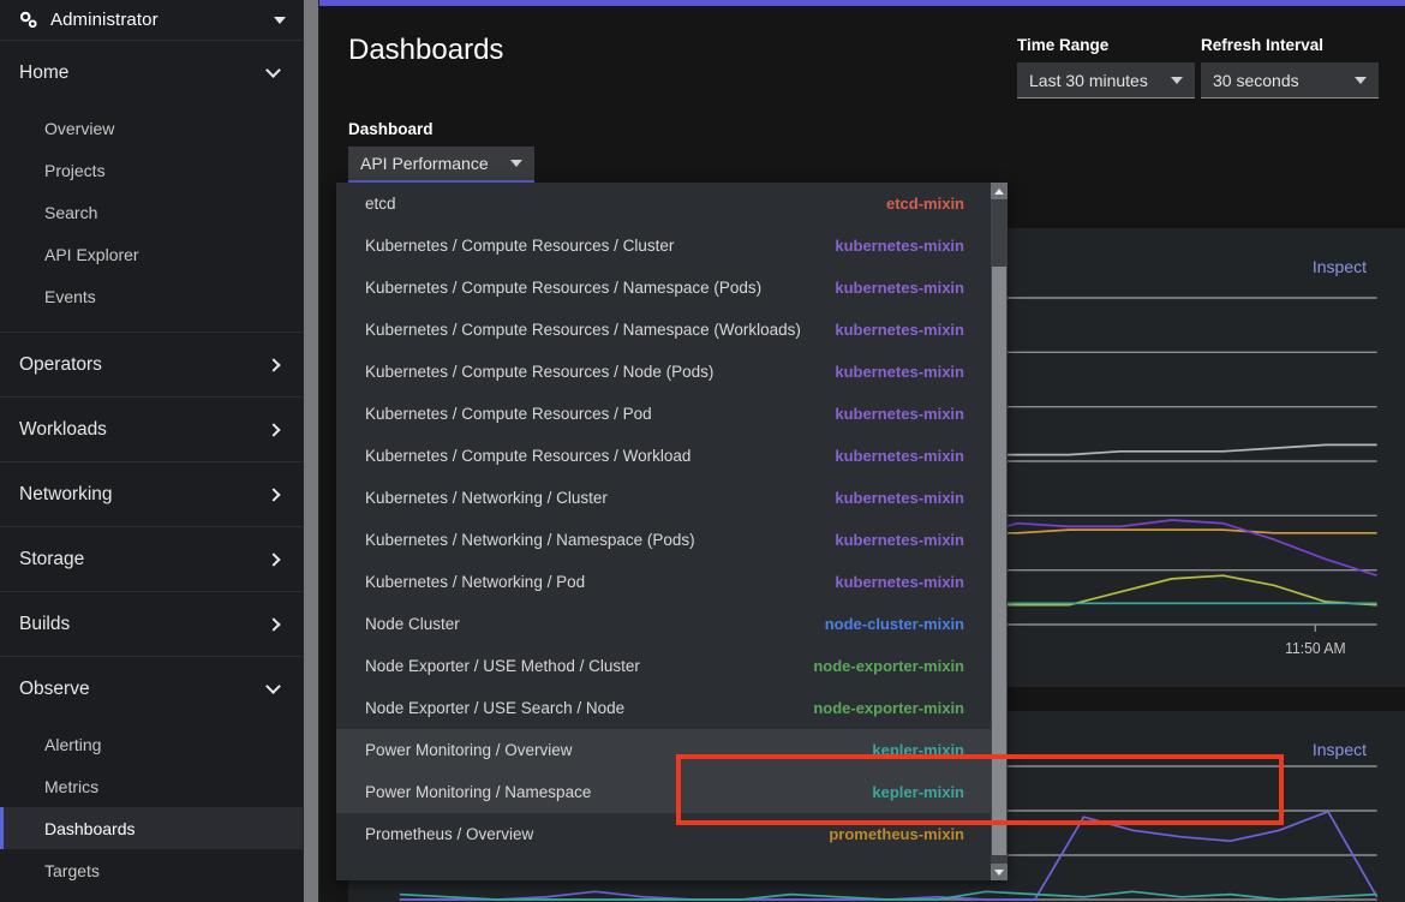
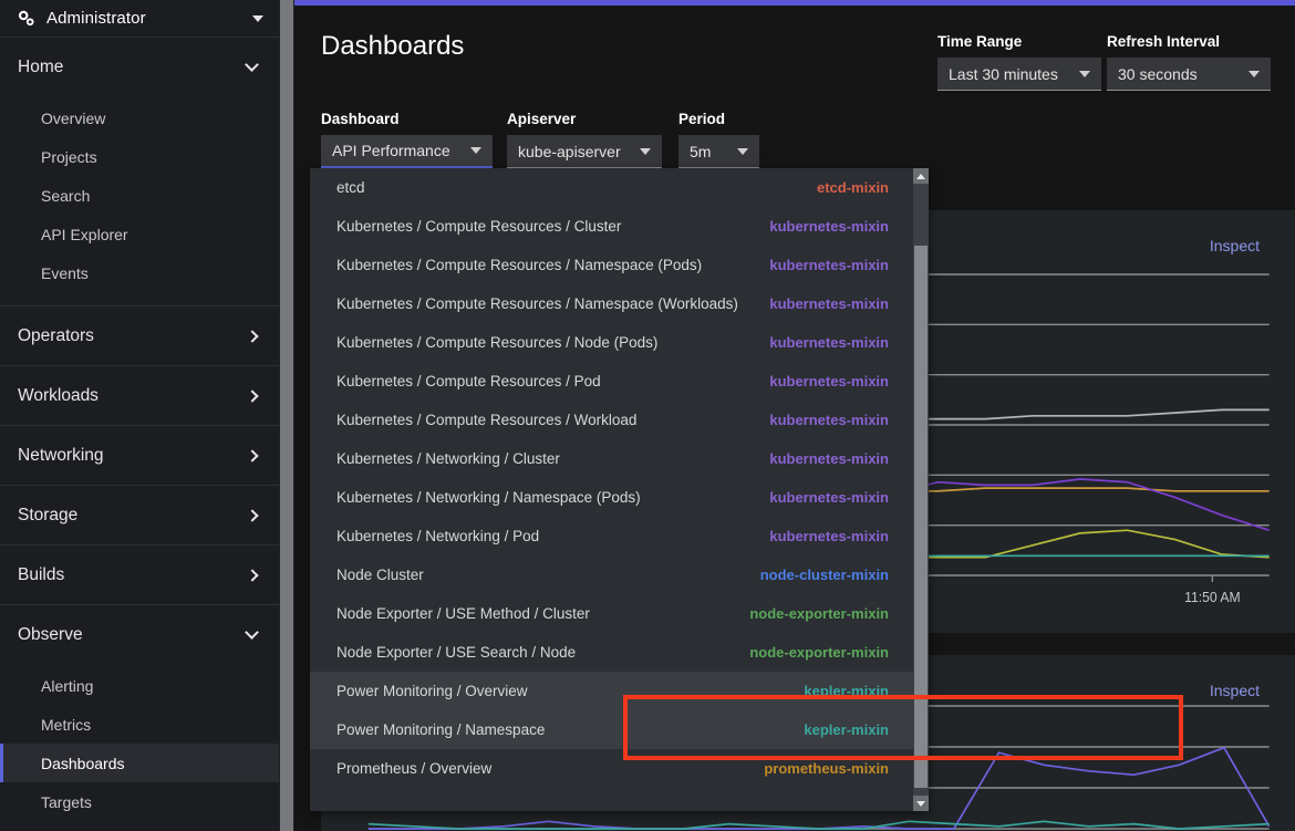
  Administrator
  Home
  Overview
  Projects
  Search
  API Explorer
  Events
  Operators
  Workloads
  Networking
  Storage
  Builds
  Observe
  Alerting
  Metrics
  Dashboards
  Targets
  Dashboards
  Time Range
  Last 30 minutes
  Refresh Interval
  30 seconds
  Dashboard
  API Performance
+ Apiserver
+ kube-apiserver
+ Period
+ 5m
  11:50 AM
  Inspect
  Inspect
  etcd
  etcd-mixin
  Kubernetes / Compute Resources / Cluster
  kubernetes-mixin
  Kubernetes / Compute Resources / Namespace (Pods)
  kubernetes-mixin
  Kubernetes / Compute Resources / Namespace (Workloads)
  kubernetes-mixin
  Kubernetes / Compute Resources / Node (Pods)
  kubernetes-mixin
  Kubernetes / Compute Resources / Pod
  kubernetes-mixin
  Kubernetes / Compute Resources / Workload
  kubernetes-mixin
  Kubernetes / Networking / Cluster
  kubernetes-mixin
  Kubernetes / Networking / Namespace (Pods)
  kubernetes-mixin
  Kubernetes / Networking / Pod
  kubernetes-mixin
  Node Cluster
  node-cluster-mixin
  Node Exporter / USE Method / Cluster
  node-exporter-mixin
  Node Exporter / USE Search / Node
  node-exporter-mixin
  Power Monitoring / Overview
  kepler-mixin
  Power Monitoring / Namespace
  kepler-mixin
  Prometheus / Overview
  prometheus-mixin
